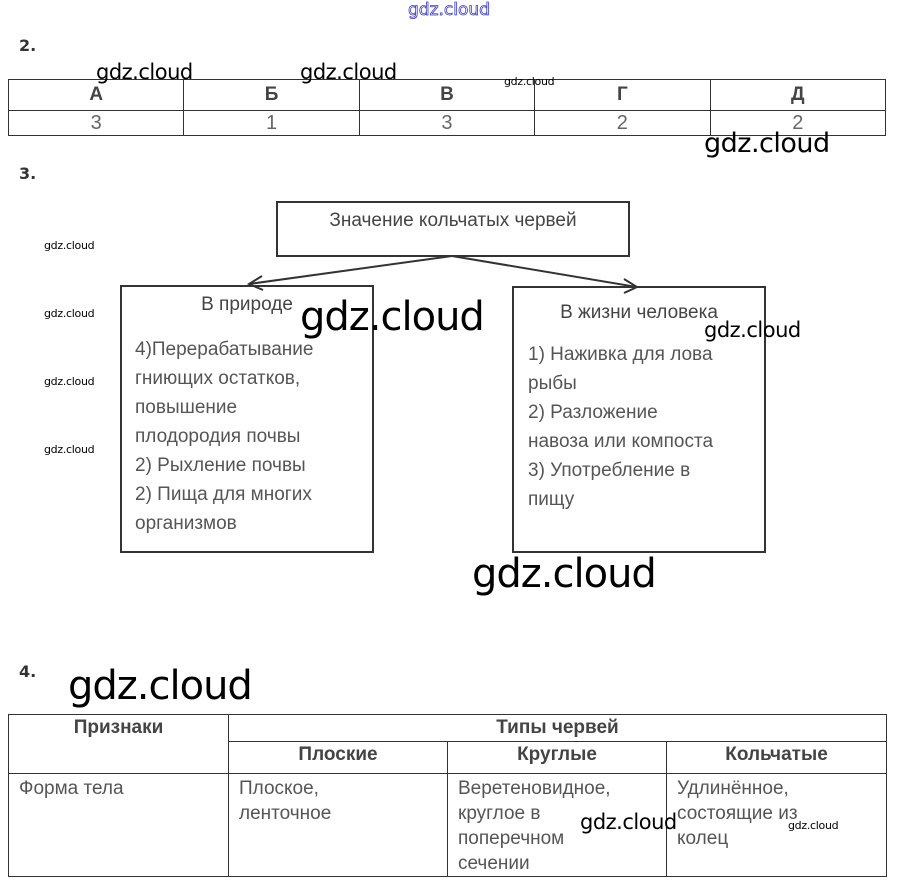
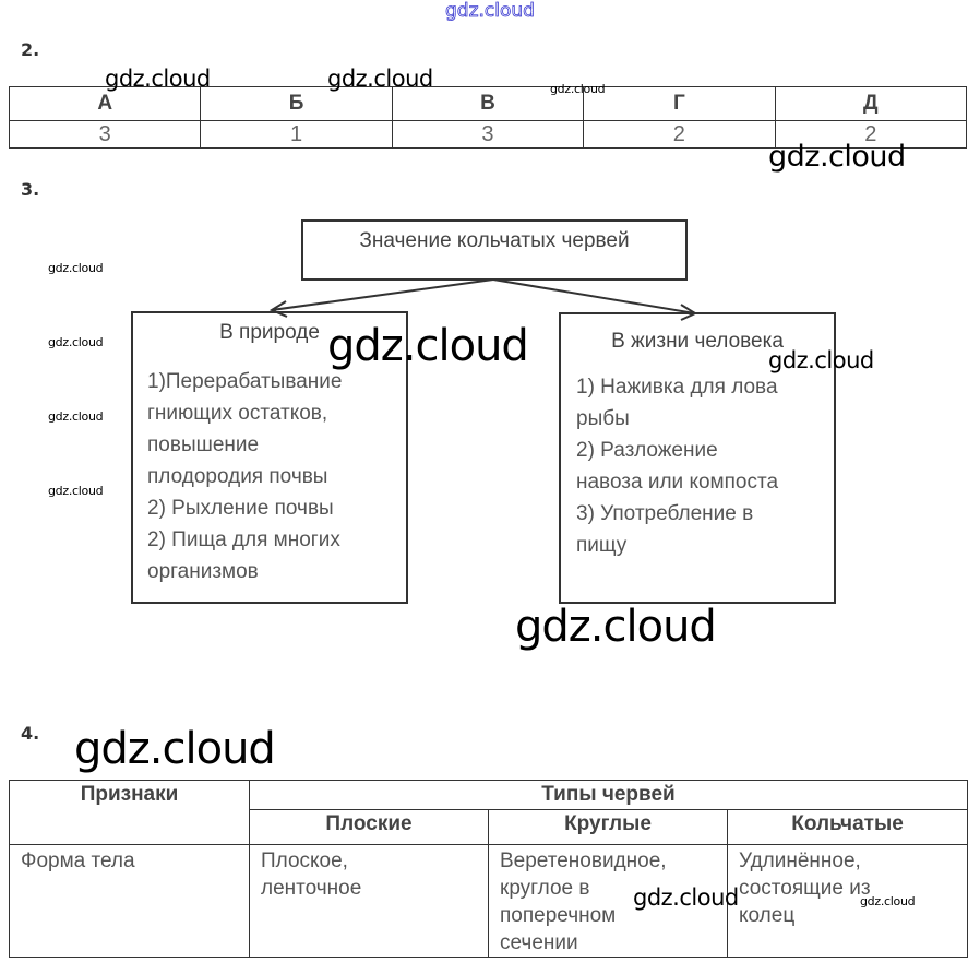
  gdz.cloud
  2.
  А	Б	В	Г	Д
  3	1	3	2	2
  3.
  Значение кольчатых червей
  В природе
- 4)Перерабатывание
+ 1)Перерабатывание
  гниющих остатков,
  повышение
  плодородия почвы
  2) Рыхление почвы
  2) Пища для многих
  организмов
  В жизни человека
  1) Наживка для лова
  рыбы
  2) Разложение
  навоза или компоста
  3) Употребление в
  пищу
  4.
  Признаки	Типы червей
  Плоские	Круглые	Кольчатые
  Форма тела	Плоское, ленточное	Веретеновидное, круглое в поперечном сечении	Удлинённое, состоящие из колец
  gdz.cloud
  gdz.cloud
  gdz.cloud
  gdz.cloud
  gdz.cloud
  gdz.cloud
  gdz.cloud
  gdz.cloud
  gdz.cloud
  gdz.cloud
  gdz.cloud
  gdz.cloud
  gdz.cloud
  gdz.cloud
